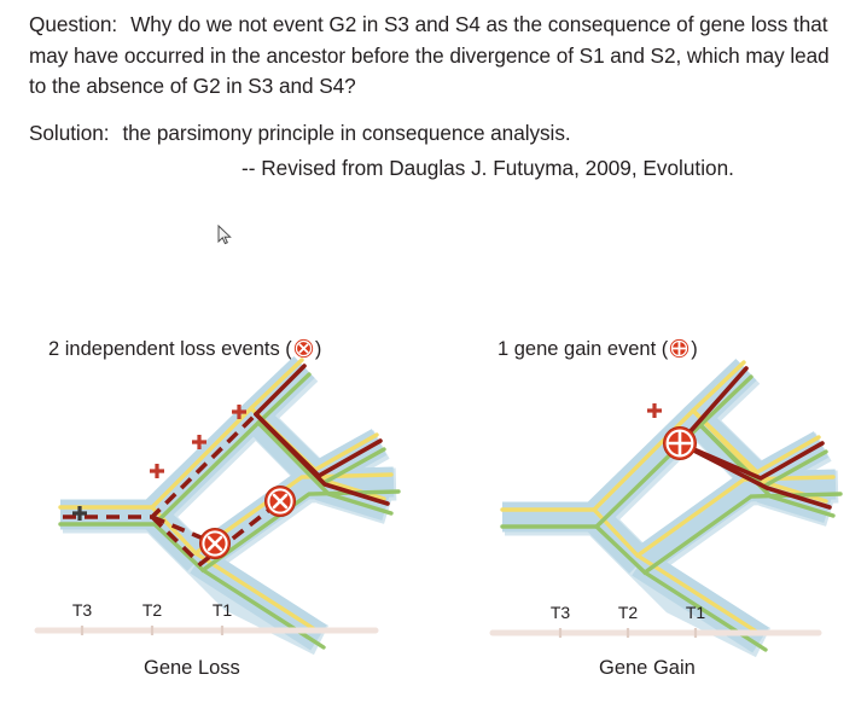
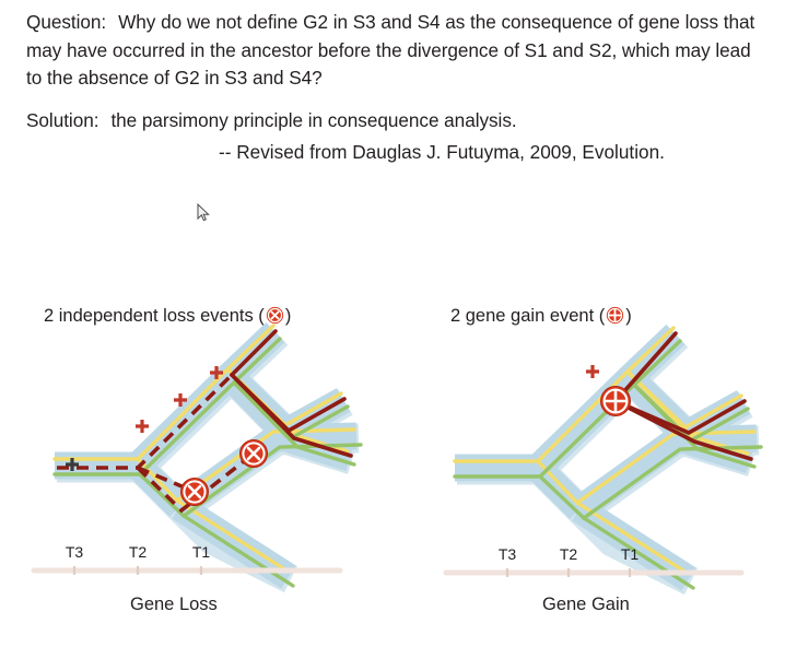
- Question: Why do we not event G2 in S3 and S4 as the consequence of gene loss that may have occurred in the ancestor before the divergence of S1 and S2, which may lead to the absence of G2 in S3 and S4?
+ Question: Why do we not define G2 in S3 and S4 as the consequence of gene loss that may have occurred in the ancestor before the divergence of S1 and S2, which may lead to the absence of G2 in S3 and S4?
  Solution: the parsimony principle in consequence analysis.
  -- Revised from Dauglas J. Futuyma, 2009, Evolution.
  2 independent loss events ( )
  T3
  T2
  T1
  Gene Loss
- 1 gene gain event ( )
+ 2 gene gain event ( )
  T3
  T2
  T1
  Gene Gain
